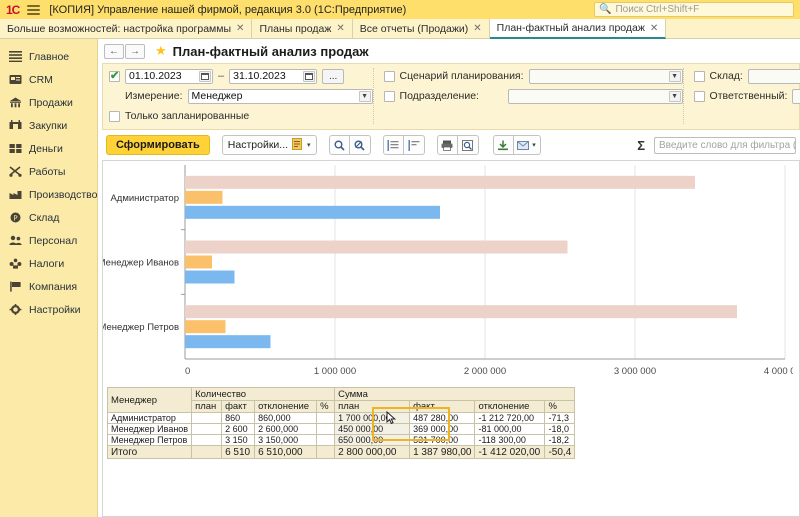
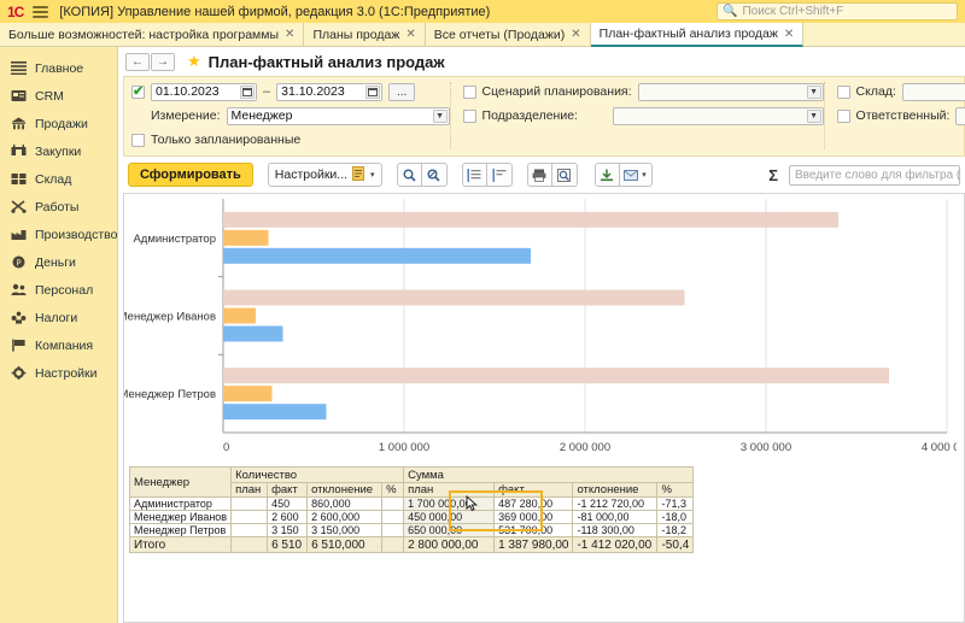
  1C
  [КОПИЯ] Управление нашей фирмой, редакция 3.0 (1С:Предприятие)
  🔍
  Поиск Ctrl+Shift+F
  Больше возможностей: настройка программы
  ✕
  Планы продаж
  ✕
  Все отчеты (Продажи)
  ✕
  План-фактный анализ продаж
  ✕
  Главное
  CRM
  Продажи
  Закупки
- Деньги
+ Склад
  Работы
  Производство
  P
- Склад
+ Деньги
  Персонал
  Налоги
  Компания
  Настройки
  ←
  →
  ★
  План-фактный анализ продаж
  01.10.2023
  –
  31.10.2023
  ...
  Измерение:
  Менеджер
  Только запланированные
  Сценарий планирования:
  Подразделение:
  Склад:
  Ответственный:
  Сформировать
  Настройки...
  Σ
  Введите слово для фильтра (
  0
  1 000 000
  2 000 000
  3 000 000
  4 000 0
  Администратор
  енеджер Иванов
  Менеджер Петров
  Менеджер	Количество	Сумма
  план	факт	отклонение	%	план	факт	отклонение	%
- Администратор		860	860,000		1 700 000,0	487 280,00	-1 212 720,00	-71,3
+ Администратор		450	860,000		1 700 000,0	487 280,00	-1 212 720,00	-71,3
  Менеджер Иванов		2 600	2 600,000		450 000,00	369 000,00	-81 000,00	-18,0
  Менеджер Петров		3 150	3 150,000		650 000,00	531 700,00	-118 300,00	-18,2
  Итого		6 510	6 510,000		2 800 000,00	1 387 980,00	-1 412 020,00	-50,4
